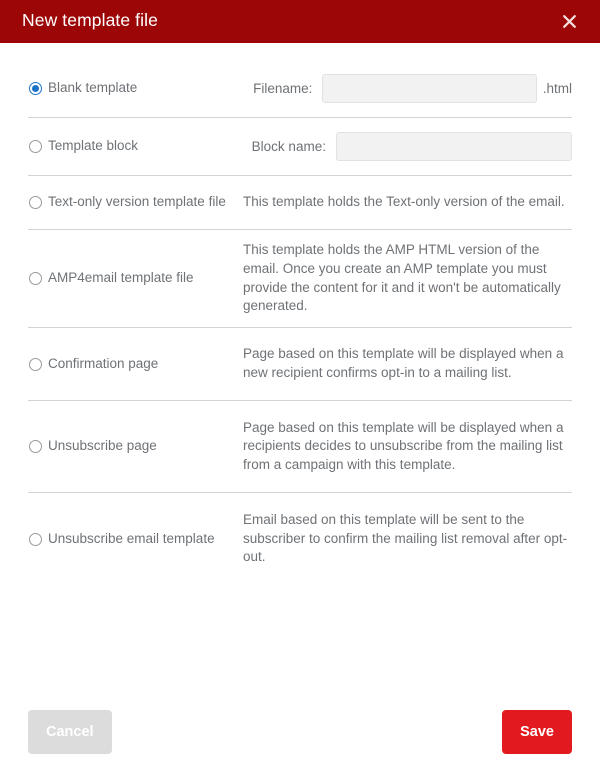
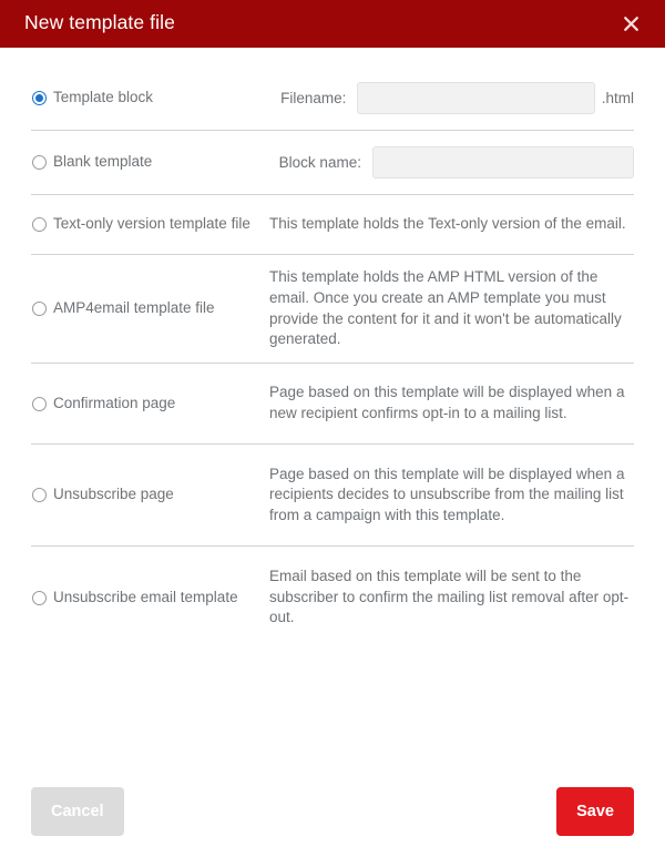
  New template file
- Blank template
+ Template block
  Filename:
  .html
- Template block
+ Blank template
  Block name:
  Text-only version template file
  This template holds the Text-only version of the email.
  AMP4email template file
  This template holds the AMP HTML version of the email. Once you create an AMP template you must provide the content for it and it won't be automatically generated.
  Confirmation page
  Page based on this template will be displayed when a new recipient confirms opt-in to a mailing list.
  Unsubscribe page
  Page based on this template will be displayed when a recipients decides to unsubscribe from the mailing list from a campaign with this template.
  Unsubscribe email template
  Email based on this template will be sent to the subscriber to confirm the mailing list removal after opt-out.
  Cancel
  Save
